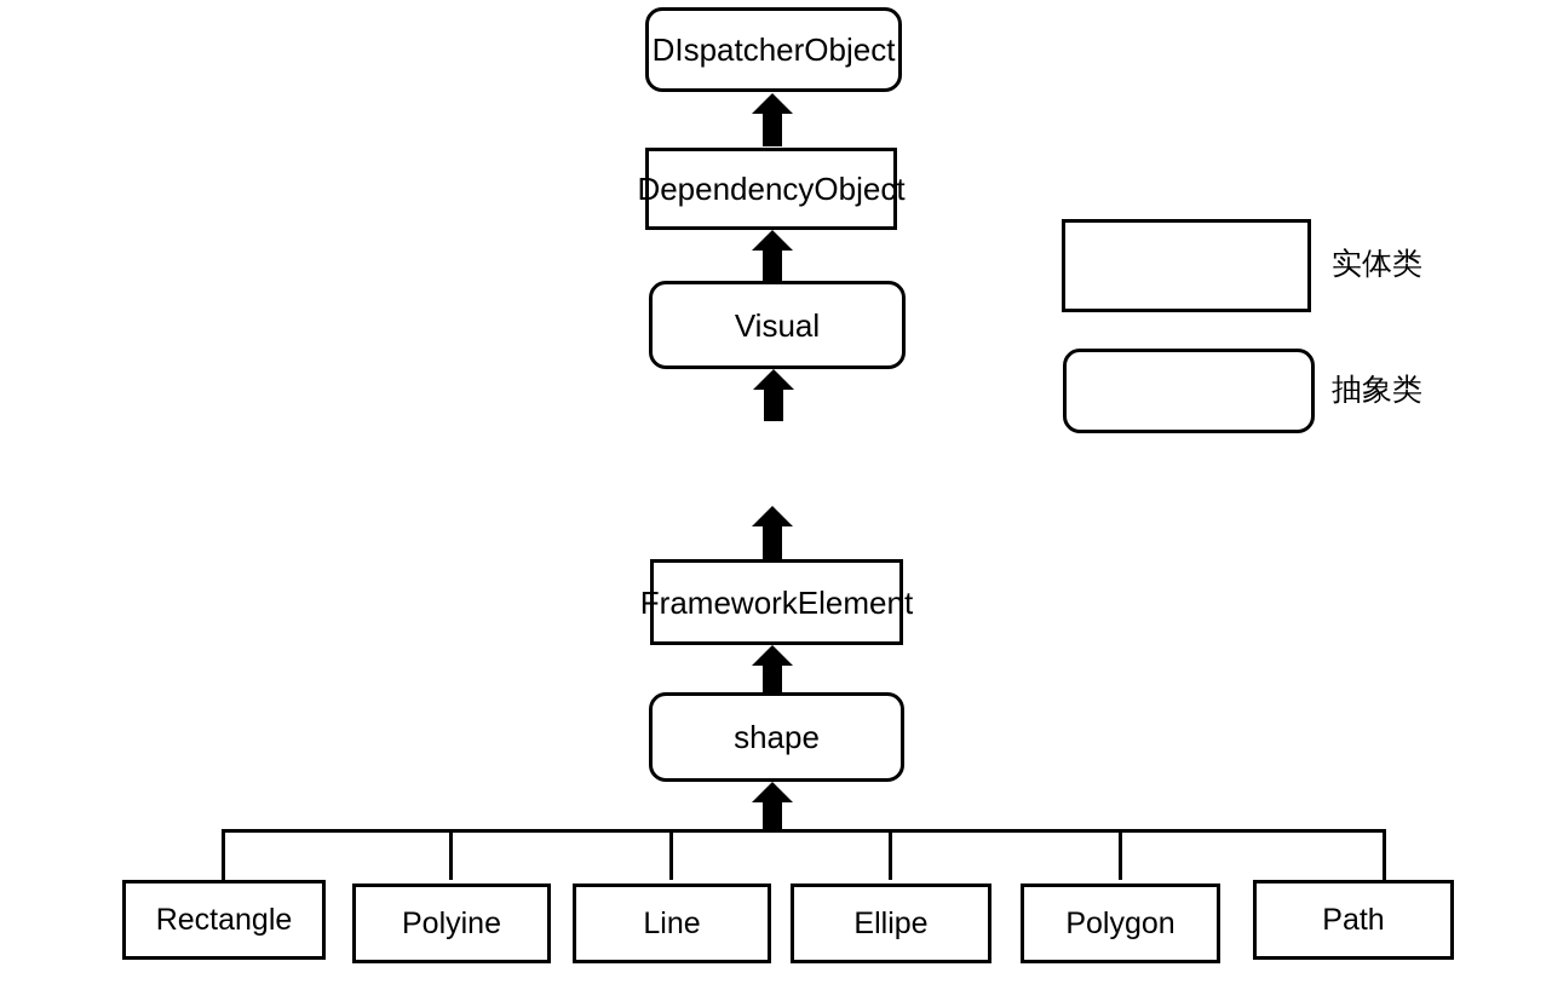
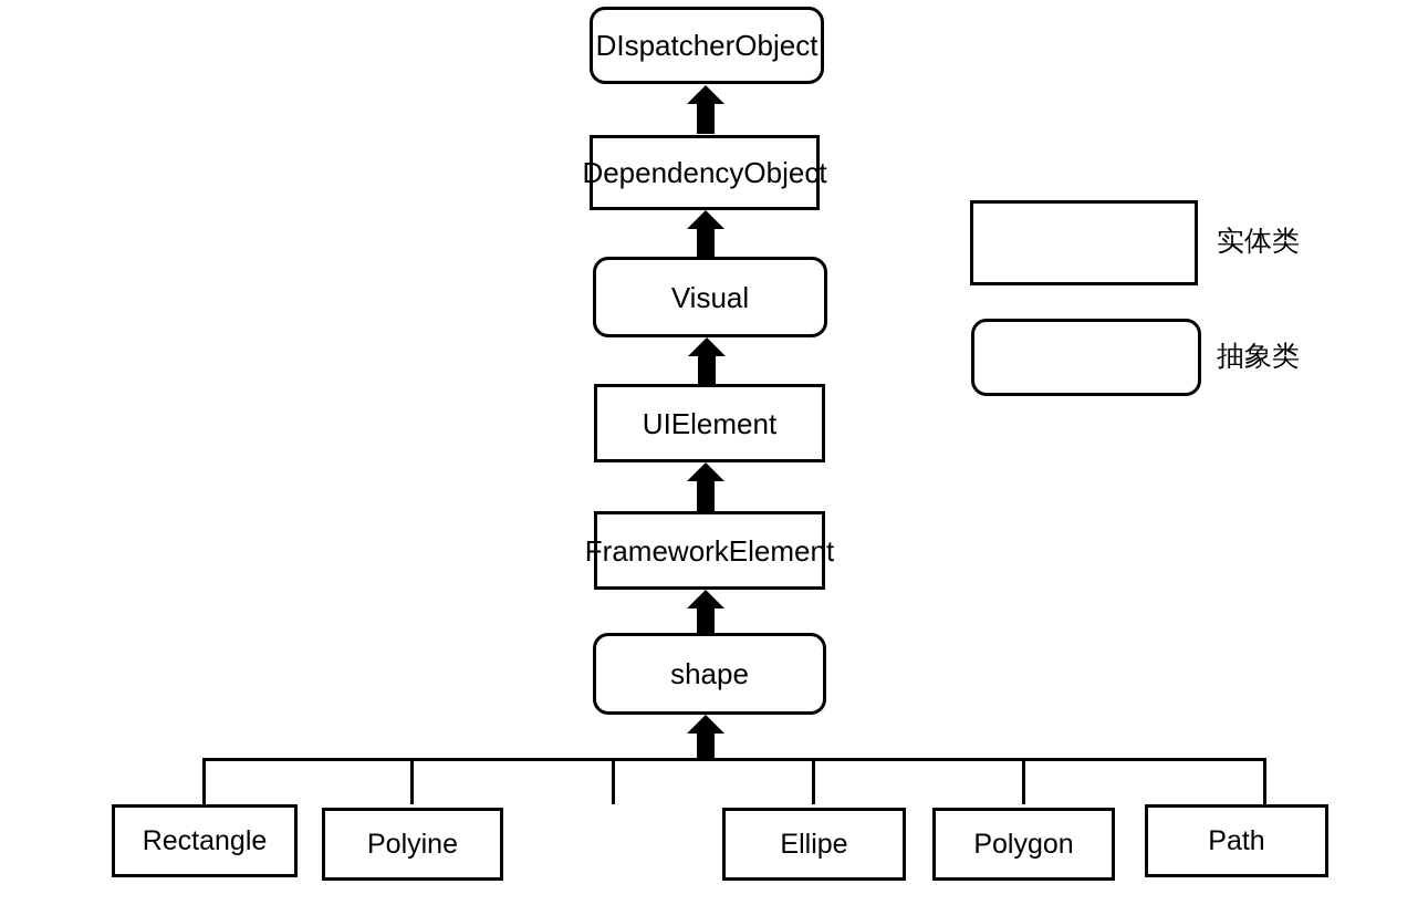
  DIspatcherObject
  DependencyObject
  Visual
+ UIElement
  FrameworkElement
  shape
  Rectangle
  Polyine
- Line
  Ellipe
  Polygon
  Path
  实体类
  抽象类
